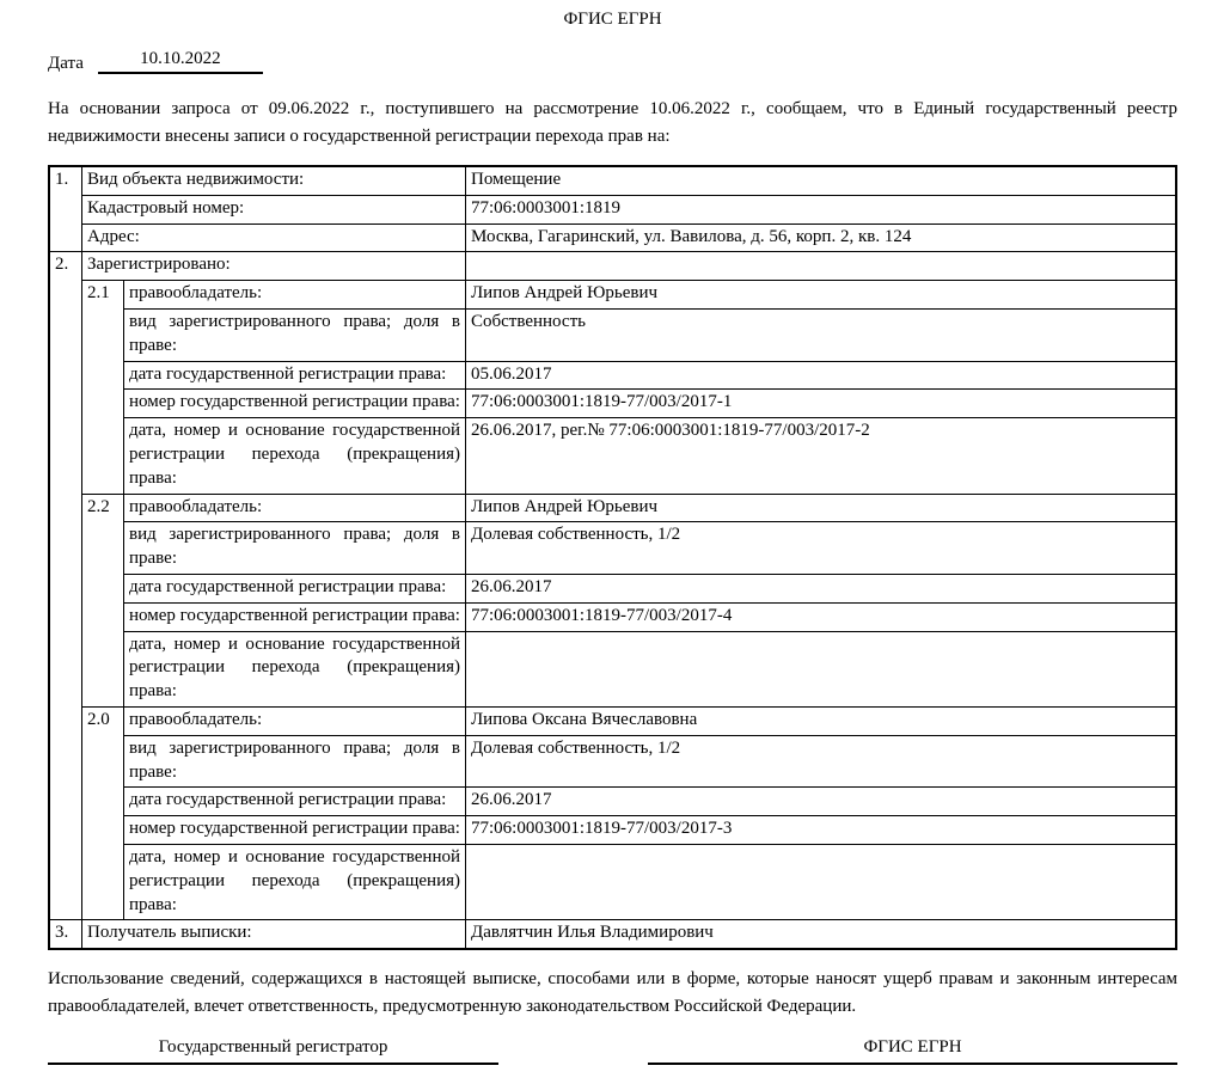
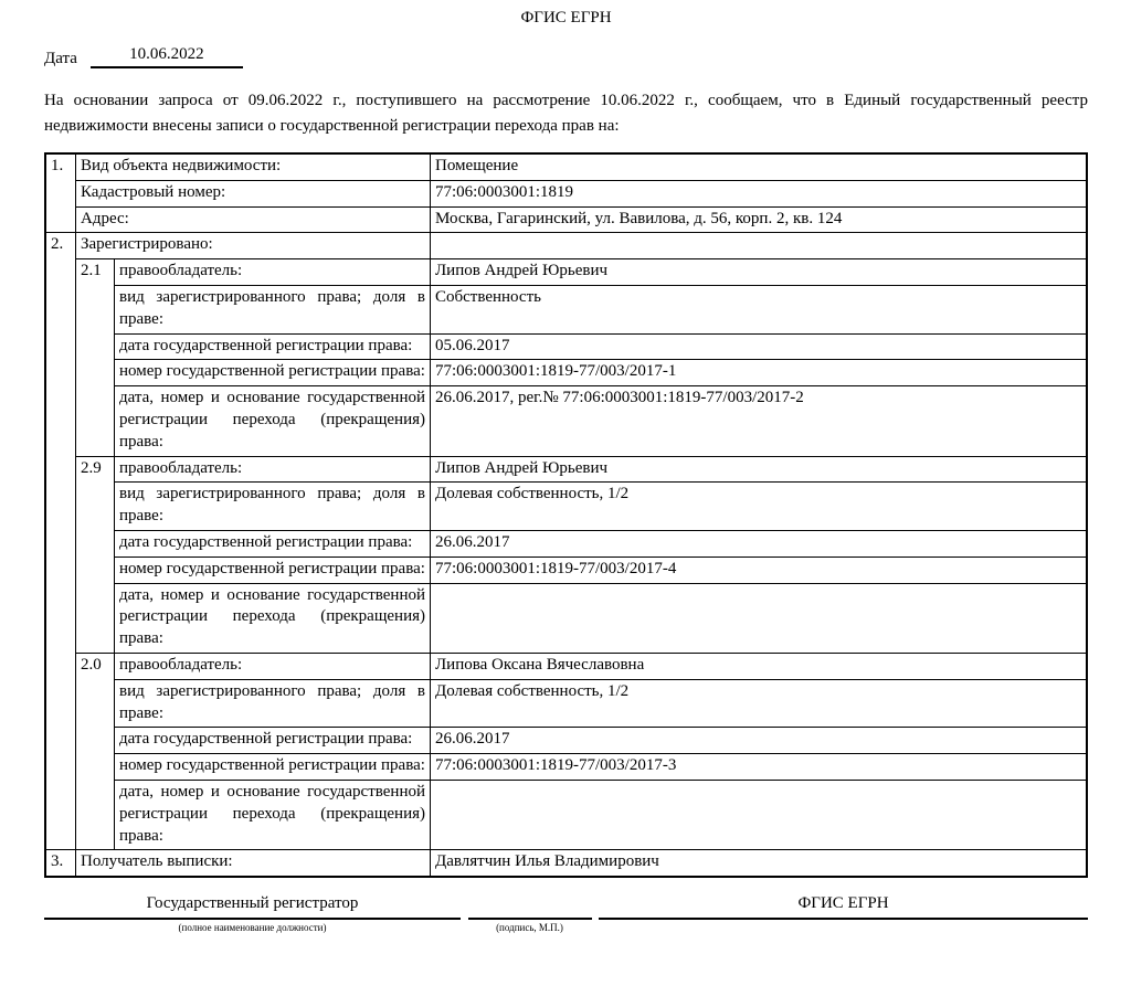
  ФГИС ЕГРН
  Дата
- 10.10.2022
+ 10.06.2022
  На основании запроса от 09.06.2022 г., поступившего на рассмотрение 10.06.2022 г., сообщаем, что в Единый государственный реестр недвижимости внесены записи о государственной регистрации перехода прав на:
  1.	Вид объекта недвижимости:	Помещение
  Кадастровый номер:	77:06:0003001:1819
  Адрес:	Москва, Гагаринский, ул. Вавилова, д. 56, корп. 2, кв. 124
  2.	Зарегистрировано:
  2.1	правообладатель:	Липов Андрей Юрьевич
  вид зарегистрированного права; доля в праве:	Собственность
  дата государственной регистрации права:	05.06.2017
  номер государственной регистрации права:	77:06:0003001:1819-77/003/2017-1
  дата, номер и основание государственной регистрации перехода (прекращения) права:	26.06.2017, рег.№ 77:06:0003001:1819-77/003/2017-2
- 2.2	правообладатель:	Липов Андрей Юрьевич
+ 2.9	правообладатель:	Липов Андрей Юрьевич
  вид зарегистрированного права; доля в праве:	Долевая собственность, 1/2
  дата государственной регистрации права:	26.06.2017
  номер государственной регистрации права:	77:06:0003001:1819-77/003/2017-4
  дата, номер и основание государственной регистрации перехода (прекращения) права:
  2.0	правообладатель:	Липова Оксана Вячеславовна
  вид зарегистрированного права; доля в праве:	Долевая собственность, 1/2
  дата государственной регистрации права:	26.06.2017
  номер государственной регистрации права:	77:06:0003001:1819-77/003/2017-3
  дата, номер и основание государственной регистрации перехода (прекращения) права:
  3.	Получатель выписки:	Давлятчин Илья Владимирович
- Использование сведений, содержащихся в настоящей выписке, способами или в форме, которые наносят ущерб правам и законным интересам правообладателей, влечет ответственность, предусмотренную законодательством Российской Федерации.
  Государственный регистратор
+ (полное наименование должности)
+ (подпись, М.П.)
  ФГИС ЕГРН
